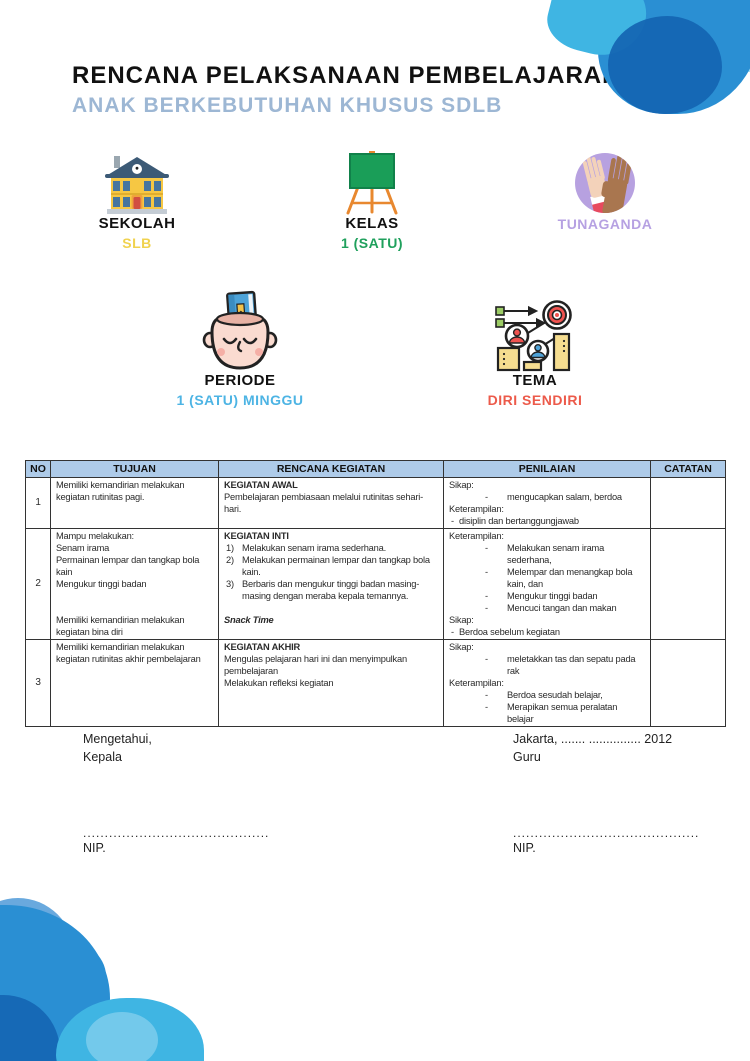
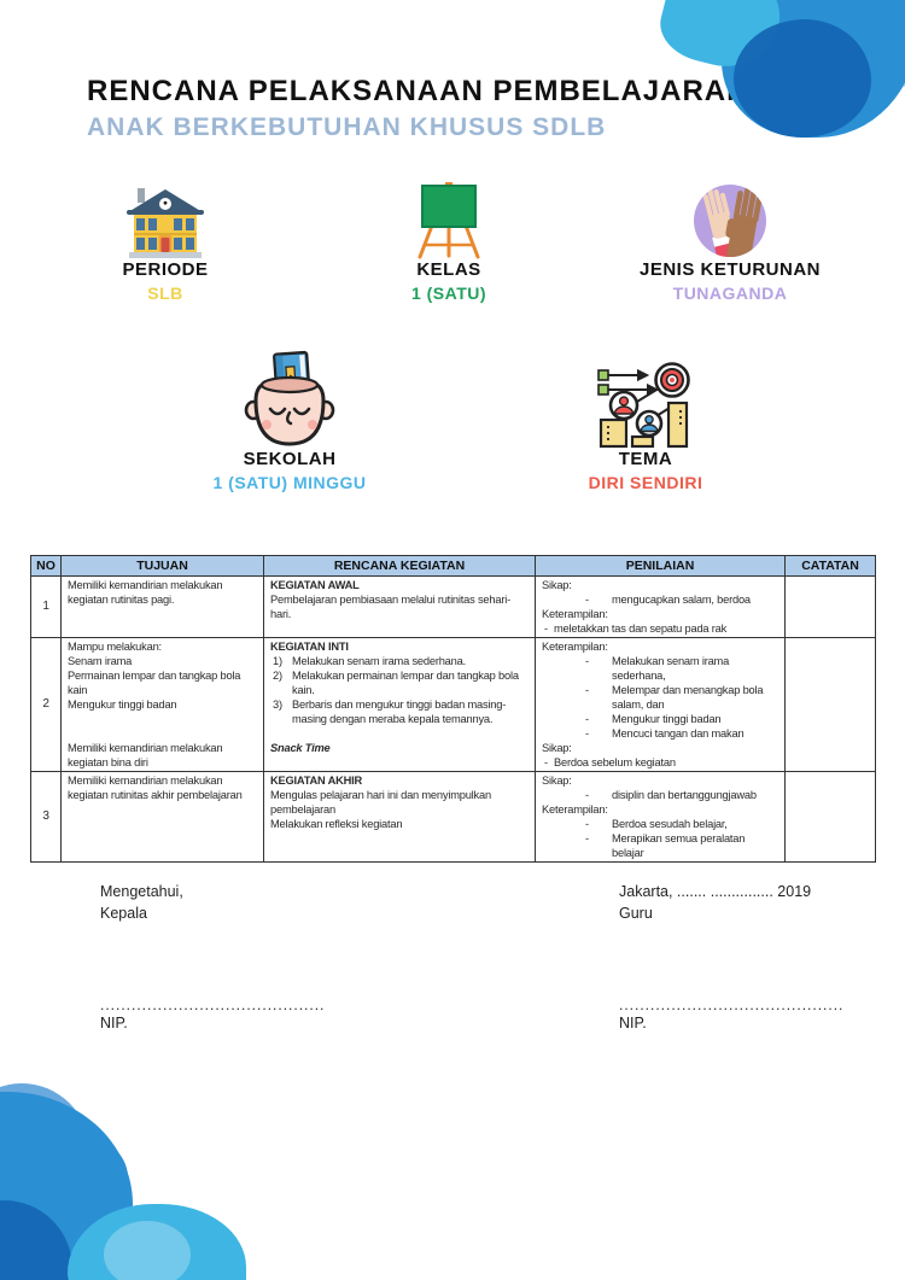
  RENCANA PELAKSANAAN PEMBELAJARA
  ANAK BERKEBUTUHAN KHUSUS SDLB
- SEKOLAH
+ PERIODE
  SLB
  KELAS
  1 (SATU)
+ JENIS KETURUNAN
  TUNAGANDA
- PERIODE
+ SEKOLAH
  1 (SATU) MINGGU
  TEMA
  DIRI SENDIRI
  NO	TUJUAN	RENCANA KEGIATAN	PENILAIAN	CATATAN
- 1	Memiliki kemandirian melakukan kegiatan rutinitas pagi.	KEGIATAN AWALPembelajaran pembiasaan melalui rutinitas sehari-hari.	Sikap:- mengucapkan salam, berdoaKeterampilan:- disiplin dan bertanggungjawab
+ 1	Memiliki kemandirian melakukan kegiatan rutinitas pagi.	KEGIATAN AWALPembelajaran pembiasaan melalui rutinitas sehari-hari.	Sikap:- mengucapkan salam, berdoaKeterampilan:- meletakkan tas dan sepatu pada rak
- 2	Mampu melakukan:Senam iramaPermainan lempar dan tangkap bola kainMengukur tinggi badan Memiliki kemandirian melakukan kegiatan bina diri	KEGIATAN INTI1) Melakukan senam irama sederhana.2) Melakukan permainan lempar dan tangkap bola kain.3) Berbaris dan mengukur tinggi badan masing-masing dengan meraba kepala temannya. Snack Time	Keterampilan:- Melakukan senam irama sederhana,- Melempar dan menangkap bola kain, dan- Mengukur tinggi badan- Mencuci tangan dan makanSikap:- Berdoa sebelum kegiatan
+ 2	Mampu melakukan:Senam iramaPermainan lempar dan tangkap bola kainMengukur tinggi badan Memiliki kemandirian melakukan kegiatan bina diri	KEGIATAN INTI1) Melakukan senam irama sederhana.2) Melakukan permainan lempar dan tangkap bola kain.3) Berbaris dan mengukur tinggi badan masing-masing dengan meraba kepala temannya. Snack Time	Keterampilan:- Melakukan senam irama sederhana,- Melempar dan menangkap bola salam, dan- Mengukur tinggi badan- Mencuci tangan dan makanSikap:- Berdoa sebelum kegiatan
- 3	Memiliki kemandirian melakukan kegiatan rutinitas akhir pembelajaran	KEGIATAN AKHIRMengulas pelajaran hari ini dan menyimpulkan pembelajaranMelakukan refleksi kegiatan	Sikap:- meletakkan tas dan sepatu pada rakKeterampilan:- Berdoa sesudah belajar,- Merapikan semua peralatan belajar
+ 3	Memiliki kemandirian melakukan kegiatan rutinitas akhir pembelajaran	KEGIATAN AKHIRMengulas pelajaran hari ini dan menyimpulkan pembelajaranMelakukan refleksi kegiatan	Sikap:- disiplin dan bertanggungjawabKeterampilan:- Berdoa sesudah belajar,- Merapikan semua peralatan belajar
  Mengetahui,
  Kepala
  ...........................................
  NIP.
- Jakarta, ....... ............... 2012
+ Jakarta, ....... ............... 2019
  Guru
  ...........................................
  NIP.
